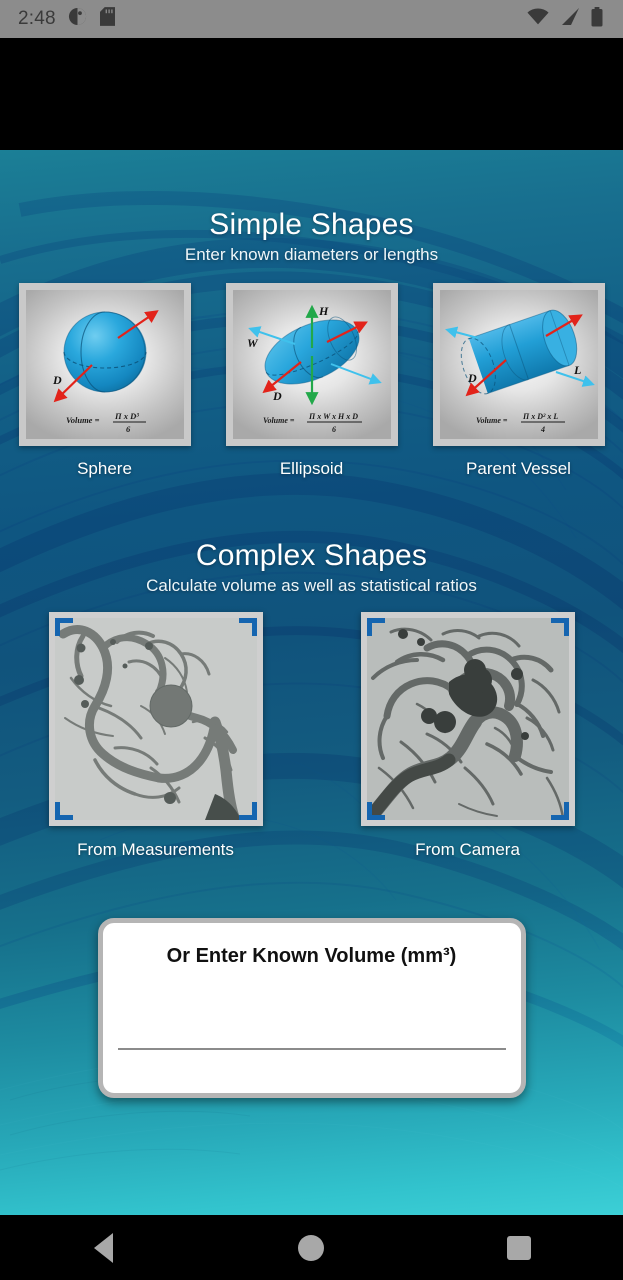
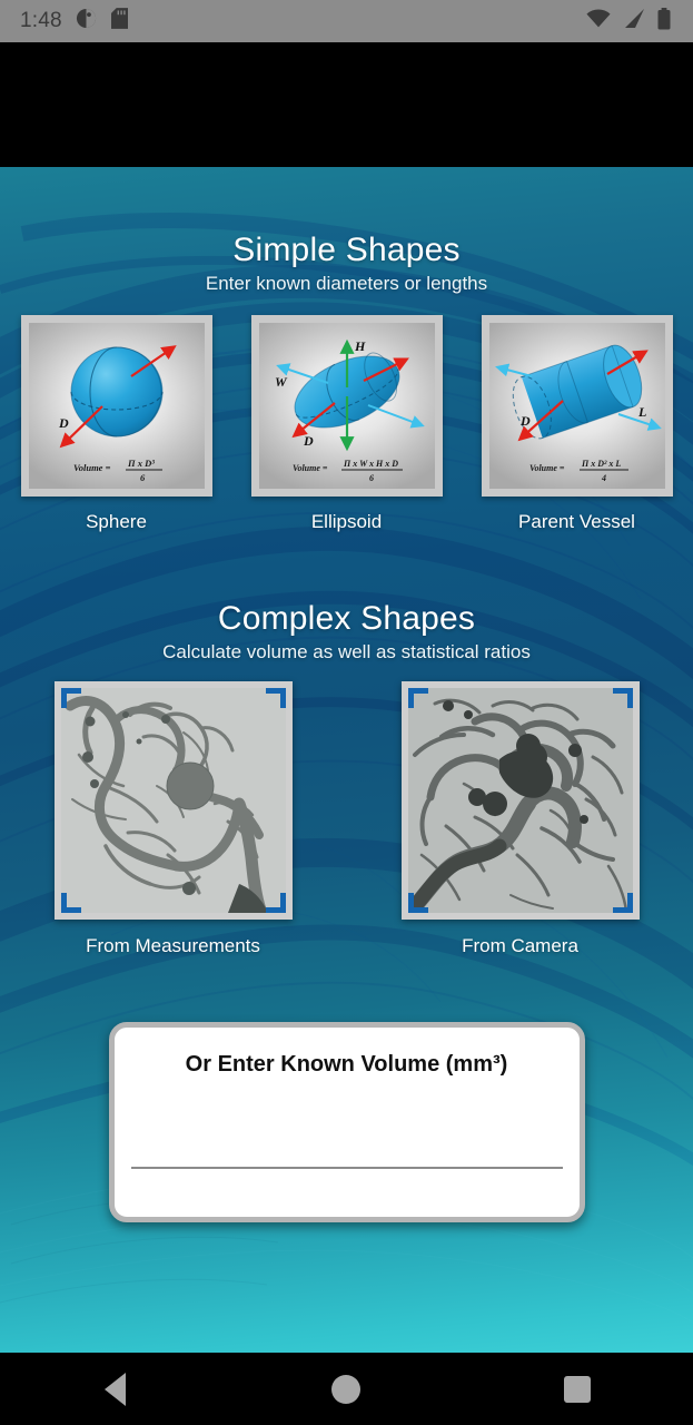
- 2:48
+ 1:48
  Simple Shapes
  Enter known diameters or lengths
  D
  Volume =
  Π x D³
  6
  Sphere
  H
  W
  D
  Volume =
  Π x W x H x D
  6
  Ellipsoid
  D
  L
  Volume =
  Π x D² x L
  4
  Parent Vessel
  Complex Shapes
  Calculate volume as well as statistical ratios
  From Measurements
  From Camera
  Or Enter Known Volume (mm³)
